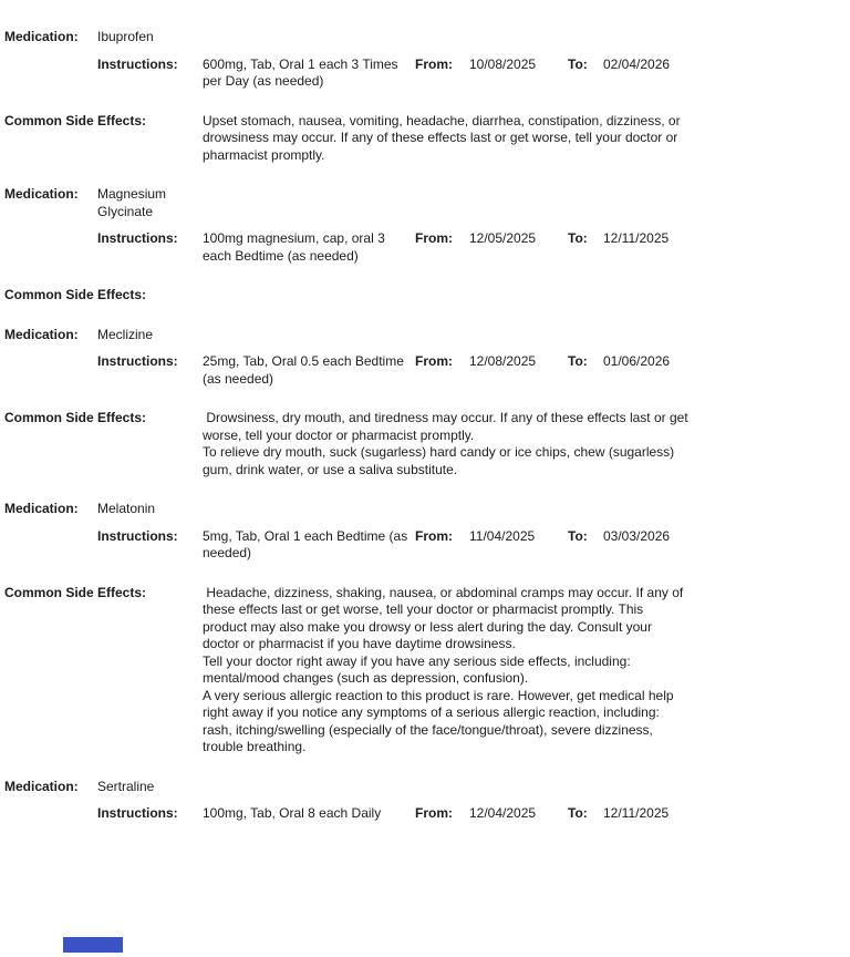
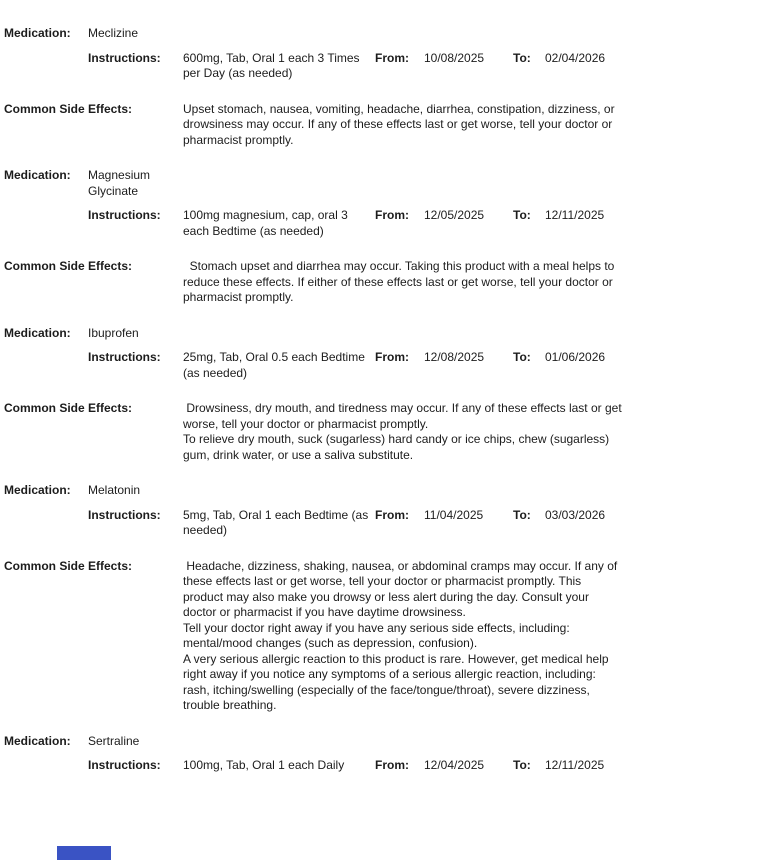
  Medication:
- Ibuprofen
+ Meclizine
  Instructions:
  600mg, Tab, Oral 1 each 3 Times per Day (as needed)
  From:
  10/08/2025
  To:
  02/04/2026
  Common Side Effects:
  Upset stomach, nausea, vomiting, headache, diarrhea, constipation, dizziness, or drowsiness may occur. If any of these effects last or get worse, tell your doctor or pharmacist promptly.
  Medication:
  Magnesium Glycinate
  Instructions:
  100mg magnesium, cap, oral 3 each Bedtime (as needed)
  From:
  12/05/2025
  To:
  12/11/2025
  Common Side Effects:
+ Stomach upset and diarrhea may occur. Taking this product with a meal helps to reduce these effects. If either of these effects last or get worse, tell your doctor or pharmacist promptly.
  Medication:
- Meclizine
+ Ibuprofen
  Instructions:
  25mg, Tab, Oral 0.5 each Bedtime (as needed)
  From:
  12/08/2025
  To:
  01/06/2026
  Common Side Effects:
  Drowsiness, dry mouth, and tiredness may occur. If any of these effects last or get worse, tell your doctor or pharmacist promptly.
  To relieve dry mouth, suck (sugarless) hard candy or ice chips, chew (sugarless) gum, drink water, or use a saliva substitute.
  Medication:
  Melatonin
  Instructions:
  5mg, Tab, Oral 1 each Bedtime (as needed)
  From:
  11/04/2025
  To:
  03/03/2026
  Common Side Effects:
  Headache, dizziness, shaking, nausea, or abdominal cramps may occur. If any of these effects last or get worse, tell your doctor or pharmacist promptly. This product may also make you drowsy or less alert during the day. Consult your doctor or pharmacist if you have daytime drowsiness.
  Tell your doctor right away if you have any serious side effects, including: mental/mood changes (such as depression, confusion).
  A very serious allergic reaction to this product is rare. However, get medical help right away if you notice any symptoms of a serious allergic reaction, including: rash, itching/swelling (especially of the face/tongue/throat), severe dizziness, trouble breathing.
  Medication:
  Sertraline
  Instructions:
- 100mg, Tab, Oral 8 each Daily
+ 100mg, Tab, Oral 1 each Daily
  From:
  12/04/2025
  To:
  12/11/2025
